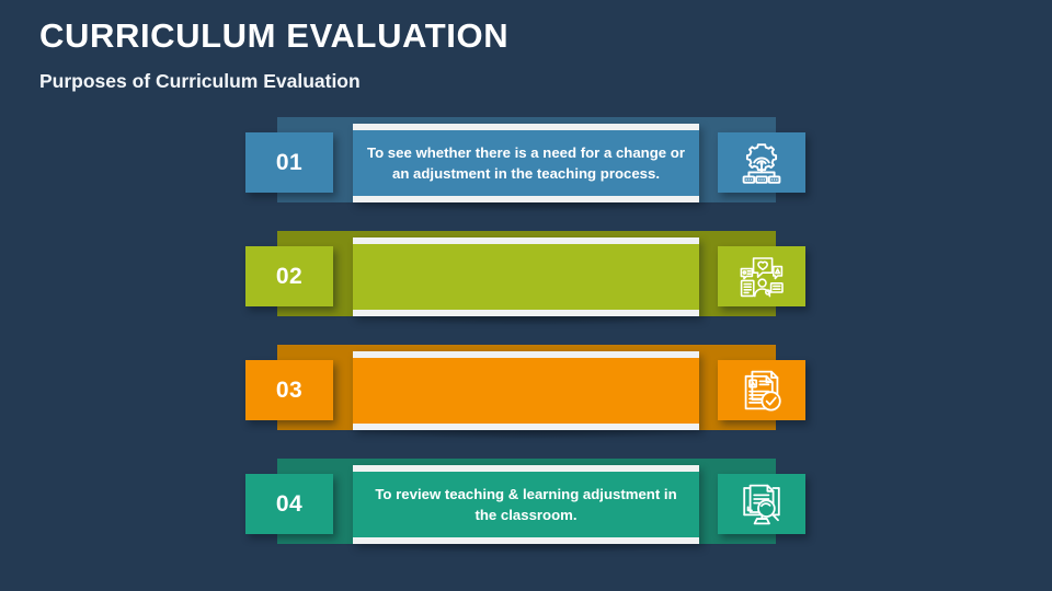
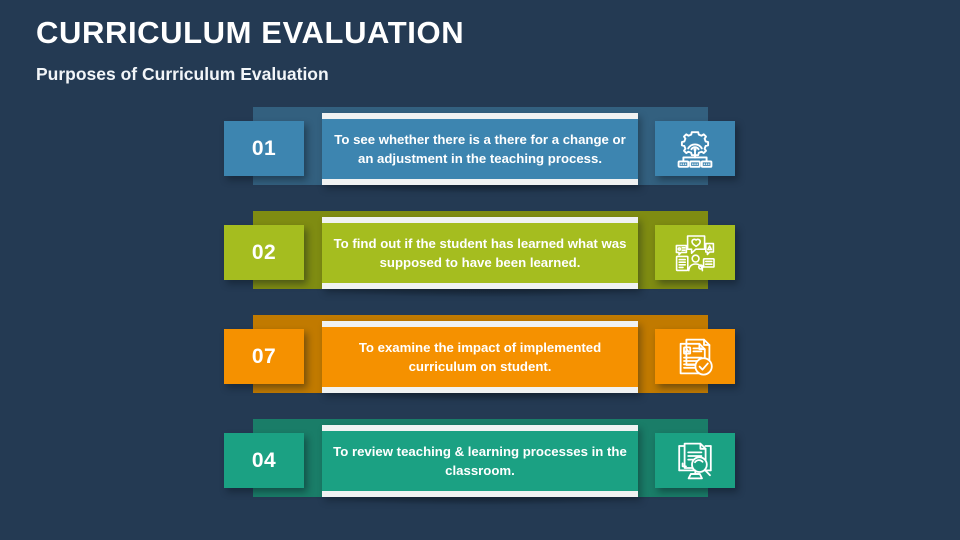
  CURRICULUM EVALUATION
  Purposes of Curriculum Evaluation
  01
- To see whether there is a need for a change or an adjustment in the teaching process.
+ To see whether there is a there for a change or an adjustment in the teaching process.
  02
+ To find out if the student has learned what was supposed to have been learned.
- 03
+ 07
+ To examine the impact of implemented curriculum on student.
  04
- To review teaching & learning adjustment in the classroom.
+ To review teaching & learning processes in the classroom.
